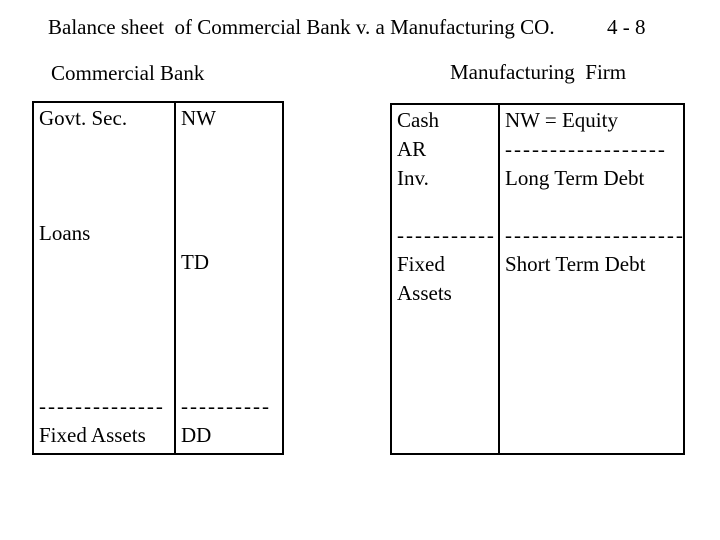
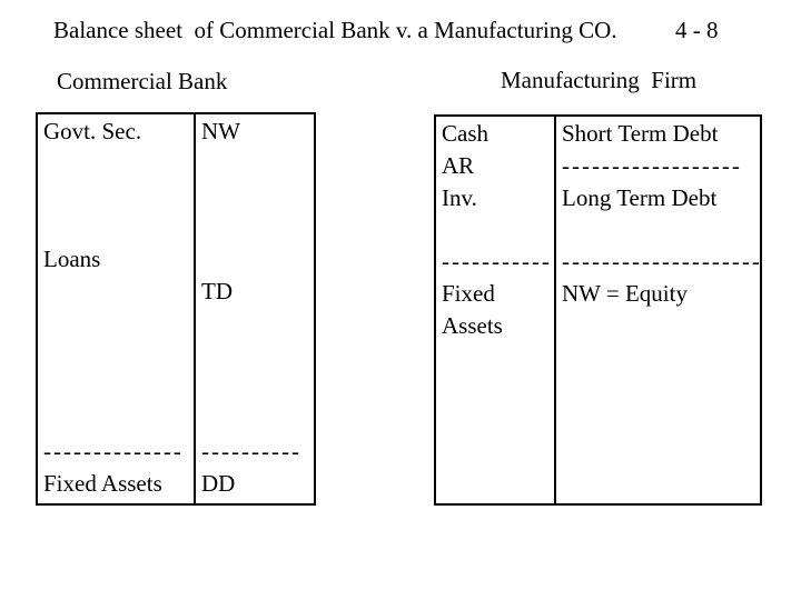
  Balance sheet of Commercial Bank v. a Manufacturing CO.
  4 - 8
  Commercial Bank
  Manufacturing Firm
  Govt. Sec.
  Loans
  --------------
  Fixed Assets
  NW
  TD
  ----------
  DD
  Cash
  AR
  Inv.
  -----------
  Fixed
  Assets
- NW = Equity
+ Short Term Debt
  ------------------
  Long Term Debt
  --------------------
- Short Term Debt
+ NW = Equity
